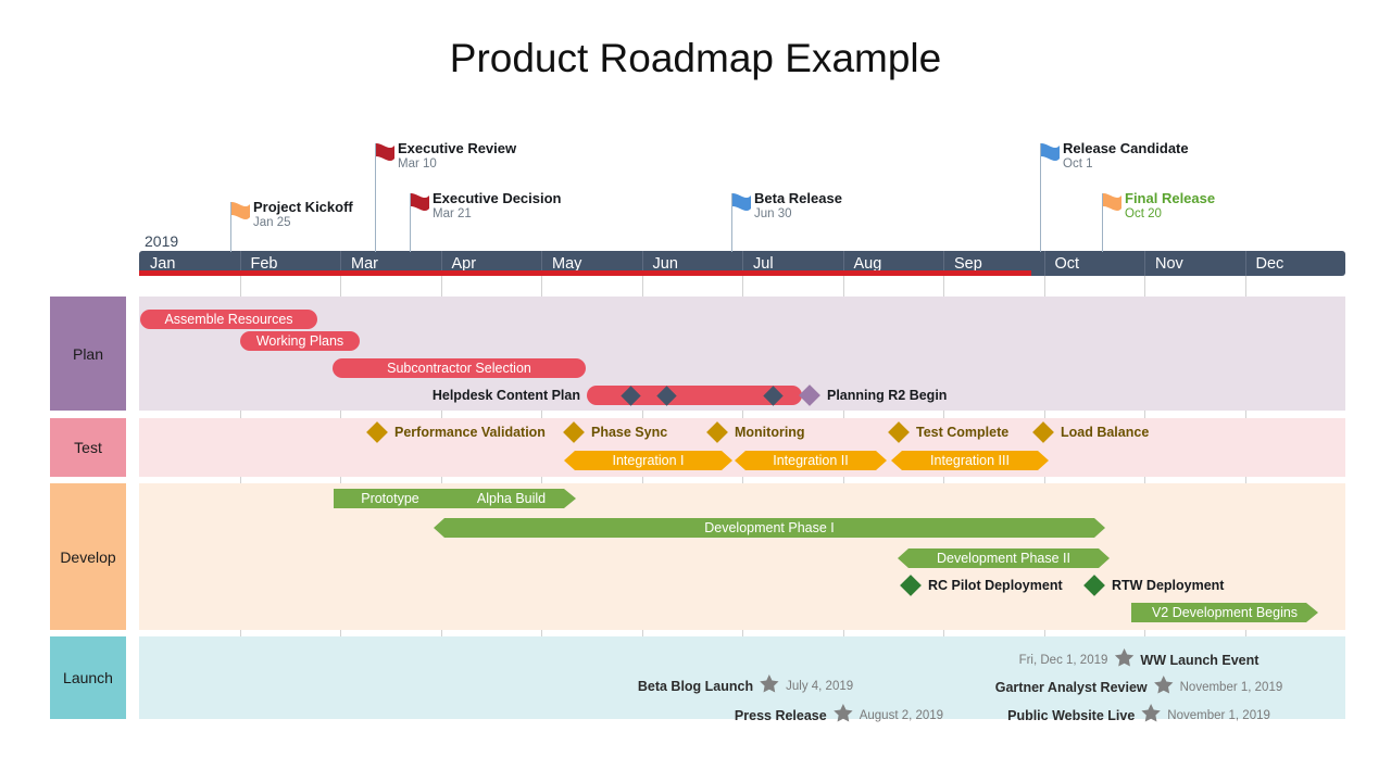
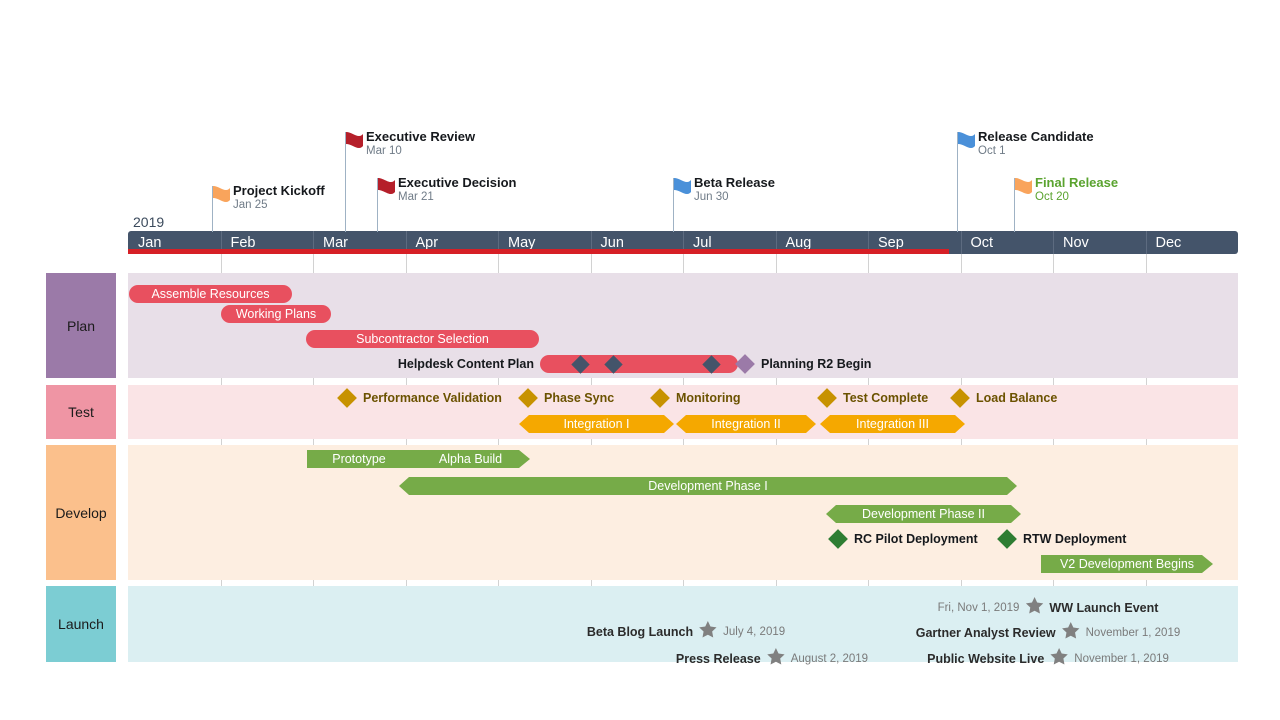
- Product Roadmap Example
  2019
  Jan
  Feb
  Mar
  Apr
  May
  Jun
  Jul
  Aug
  Sep
  Oct
  Nov
  Dec
  Project Kickoff
  Jan 25
  Executive Review
  Mar 10
  Executive Decision
  Mar 21
  Beta Release
  Jun 30
  Release Candidate
  Oct 1
  Final Release
  Oct 20
  Plan
  Test
  Develop
  Launch
  Assemble Resources
  Working Plans
  Subcontractor Selection
  Helpdesk Content Plan
  Planning R2 Begin
  Integration I
  Integration II
  Integration III
  Performance Validation
  Phase Sync
  Monitoring
  Test Complete
  Load Balance
  Prototype
  Alpha Build
  Development Phase I
  Development Phase II
  V2 Development Begins
  RC Pilot Deployment
  RTW Deployment
  Beta Blog Launch
  July 4, 2019
  Press Release
  August 2, 2019
- Fri, Dec 1, 2019
+ Fri, Nov 1, 2019
  WW Launch Event
  Gartner Analyst Review
  November 1, 2019
  Public Website Live
  November 1, 2019
